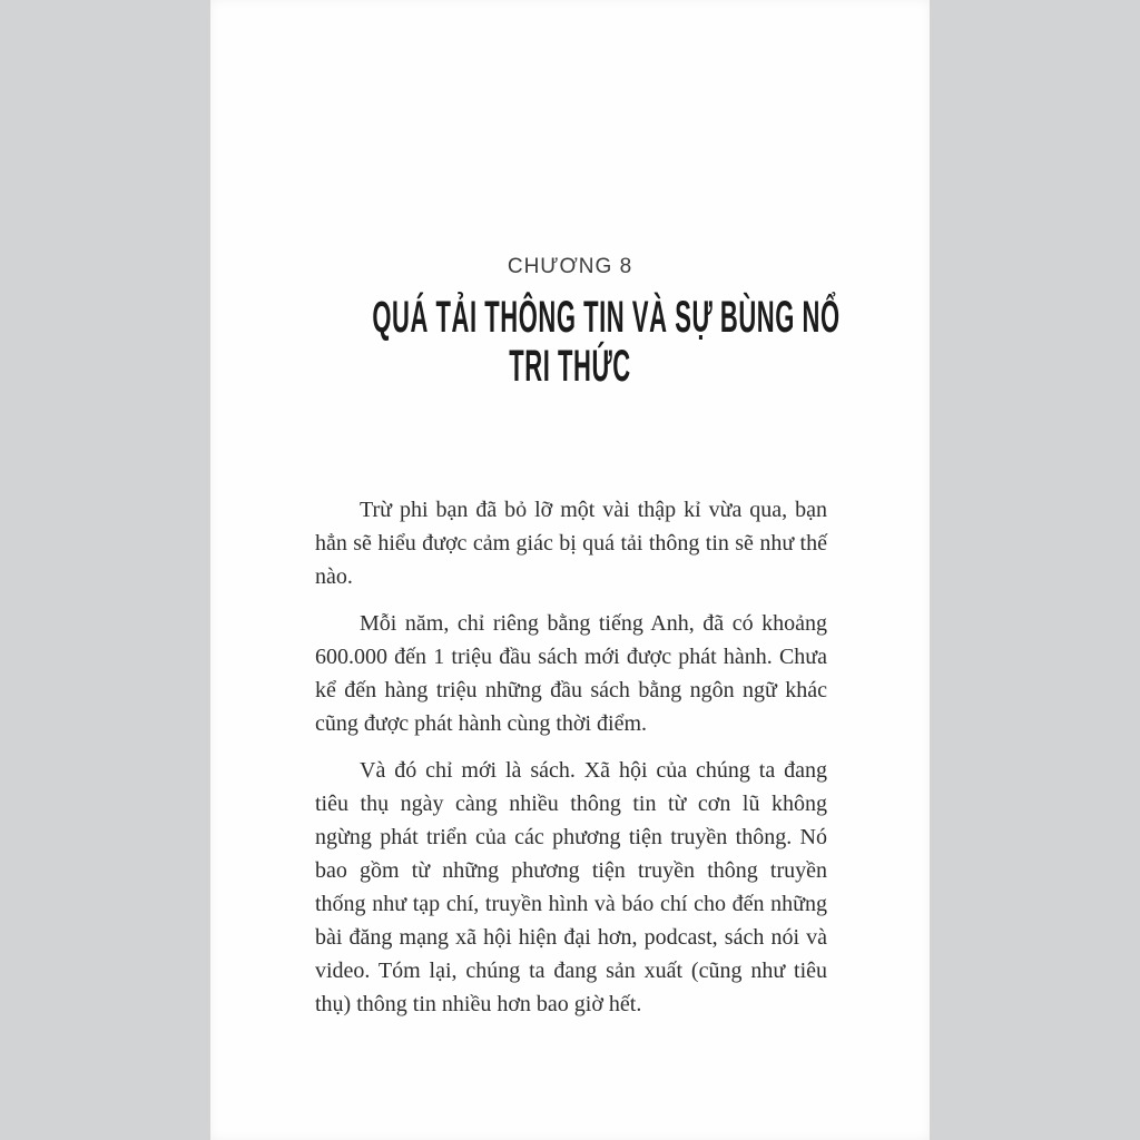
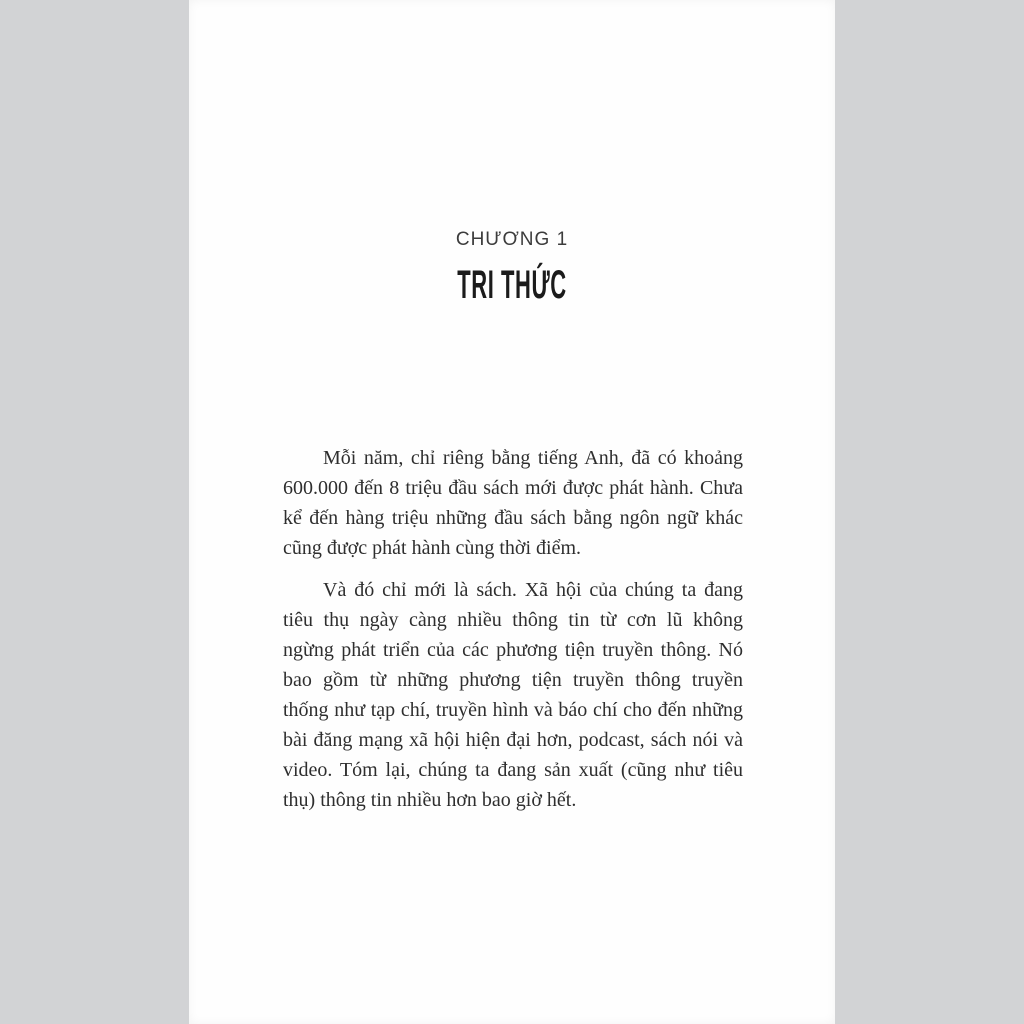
- CHƯƠNG 8
+ CHƯƠNG 1
- QUÁ TẢI THÔNG TIN VÀ SỰ BÙNG NỔ
  TRI THỨC
- Trừ phi bạn đã bỏ lỡ một vài thập kỉ vừa qua, bạn hẳn sẽ hiểu được cảm giác bị quá tải thông tin sẽ như thế nào.
- Mỗi năm, chỉ riêng bằng tiếng Anh, đã có khoảng 600.000 đến 1 triệu đầu sách mới được phát hành. Chưa kể đến hàng triệu những đầu sách bằng ngôn ngữ khác cũng được phát hành cùng thời điểm.
+ Mỗi năm, chỉ riêng bằng tiếng Anh, đã có khoảng 600.000 đến 8 triệu đầu sách mới được phát hành. Chưa kể đến hàng triệu những đầu sách bằng ngôn ngữ khác cũng được phát hành cùng thời điểm.
  Và đó chỉ mới là sách. Xã hội của chúng ta đang tiêu thụ ngày càng nhiều thông tin từ cơn lũ không ngừng phát triển của các phương tiện truyền thông. Nó bao gồm từ những phương tiện truyền thông truyền thống như tạp chí, truyền hình và báo chí cho đến những bài đăng mạng xã hội hiện đại hơn, podcast, sách nói và video. Tóm lại, chúng ta đang sản xuất (cũng như tiêu thụ) thông tin nhiều hơn bao giờ hết.
